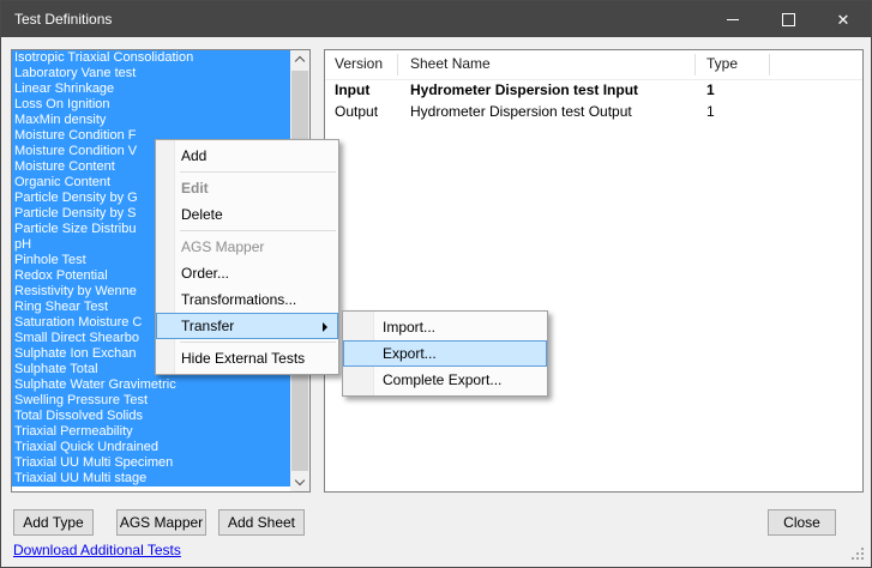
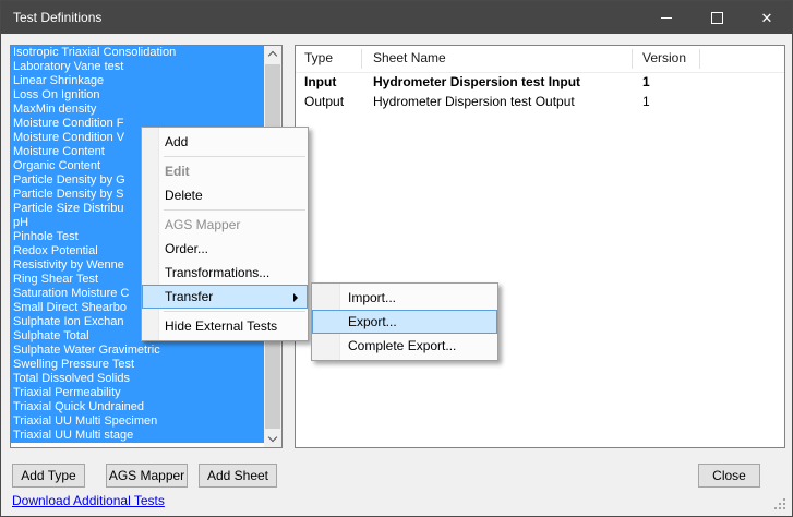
  Test Definitions
  ✕
  Isotropic Triaxial Consolidation
  Laboratory Vane test
  Linear Shrinkage
  Loss On Ignition
  MaxMin density
  Moisture Condition F
  Moisture Condition V
  Moisture Content
  Organic Content
  Particle Density by G
  Particle Density by S
  Particle Size Distribu
  pH
  Pinhole Test
  Redox Potential
  Resistivity by Wenne
  Ring Shear Test
  Saturation Moisture C
  Small Direct Shearbo
  Sulphate Ion Exchan
  Sulphate Total
  Sulphate Water Gravimetric
  Swelling Pressure Test
  Total Dissolved Solids
  Triaxial Permeability
  Triaxial Quick Undrained
  Triaxial UU Multi Specimen
  Triaxial UU Multi stage
- Version
+ Type
  Sheet Name
- Type
+ Version
  Input
  Hydrometer Dispersion test Input
  1
  Output
  Hydrometer Dispersion test Output
  1
  Add
  Edit
  Delete
  AGS Mapper
  Order...
  Transformations...
  Transfer
  Hide External Tests
  Import...
  Export...
  Complete Export...
  Add Type
  AGS Mapper
  Add Sheet
  Close
  Download Additional Tests
